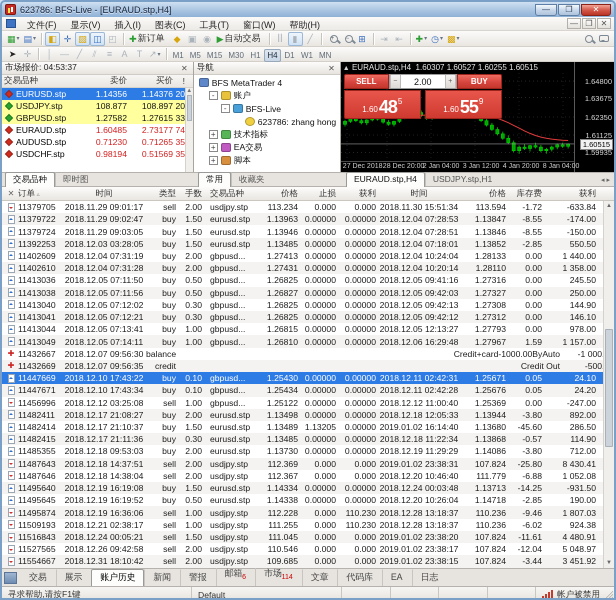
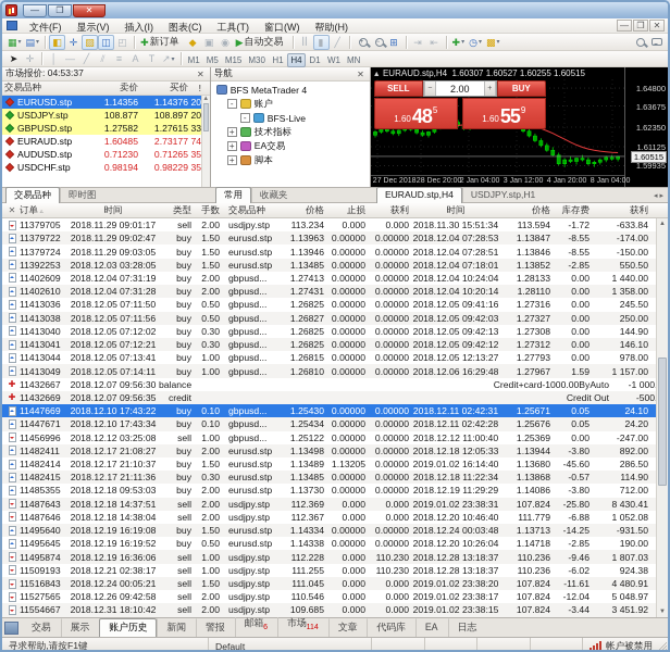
- 623786: BFS-Live - [EURAUD.stp,H4]
  —
  ❐
  ✕
  文件(F) 显示(V) 插入(I) 图表(C) 工具(T) 窗口(W) 帮助(H)
  —
  ❐
  ✕
  ▦
  ▤
  ◧
  ✛
  ▨
  ◫
  ◰
  ✚
  新订单
  ◆
  ▣
  ◉
  ▶
  自动交易
  ꟾꟾ
  ▮
  ╱
  ⊞
  ⇥
  ⇤
  ✚
  ◷
  ▩
  ➤
  ✛
  │
  —
  ╱
  ⫽
  ≡
  A
  T
  ↗
  M1 M5 M15 M30 H1 H4 D1 W1 MN
  市场报价: 04:53:37
  ✕
  交易品种
  卖价
  买价
  !
  EURUSD.stp
  1.14356
  1.14376
  20
  USDJPY.stp
  108.877
  108.897
  20
  GBPUSD.stp
  1.27582
  1.27615
  33
  EURAUD.stp
  1.60485
  2.73177
  74
  AUDUSD.stp
  0.71230
  0.71265
  35
  USDCHF.stp
  0.98194
- 0.51569
+ 0.98229
  35
  导航
  ✕
  BFS MetaTrader 4
  -
  账户
  -
  BFS-Live
- 623786: zhang hong
  +
  技术指标
  +
  EA交易
  +
  脚本
  EURAUD.stp,H4 1.60307 1.60527 1.60255 1.60515
  1.64800
  1.63675
  1.62350
  1.61125
  1.59935
  1.60515
  SELL
  2.00
  BUY
  1.60
  48
  5
  1.60
  55
  9
  交易品种
  即时图
  常用
  收藏夹
  EURAUD.stp,H4
  USDJPY.stp,H1
  ✕
  时间
  类型
  手数
  交易品种
  价格
  止损
  获利
  时间
  价格
  库存费
  获利
  11379705
  2018.11.29 09:01:17
  sell
  2.00
  usdjpy.stp
  113.234
  0.000
  0.000
  2018.11.30 15:51:34
  113.594
  -1.72
  -633.84
  11379722
  2018.11.29 09:02:47
  buy
  1.50
  eurusd.stp
  1.13963
  0.00000
  0.00000
  2018.12.04 07:28:53
  1.13847
  -8.55
  -174.00
  11379724
  2018.11.29 09:03:05
  buy
  1.50
  eurusd.stp
  1.13946
  0.00000
  0.00000
  2018.12.04 07:28:51
  1.13846
  -8.55
  -150.00
  11392253
  2018.12.03 03:28:05
  buy
  1.50
  eurusd.stp
  1.13485
  0.00000
  0.00000
  2018.12.04 07:18:01
  1.13852
  -2.85
  550.50
  11402609
  2018.12.04 07:31:19
  buy
  2.00
  gbpusd...
  1.27413
  0.00000
  0.00000
  2018.12.04 10:24:04
  1.28133
  0.00
  1 440.00
  11402610
  2018.12.04 07:31:28
  buy
  2.00
  gbpusd...
  1.27431
  0.00000
  0.00000
  2018.12.04 10:20:14
  1.28110
  0.00
  1 358.00
  11413036
  2018.12.05 07:11:50
  buy
  0.50
  gbpusd...
  1.26825
  0.00000
  0.00000
  2018.12.05 09:41:16
  1.27316
  0.00
  245.50
  11413038
  2018.12.05 07:11:56
  buy
  0.50
  gbpusd...
  1.26827
  0.00000
  0.00000
  2018.12.05 09:42:03
  1.27327
  0.00
  250.00
  11413040
  2018.12.05 07:12:02
  buy
  0.30
  gbpusd...
  1.26825
  0.00000
  0.00000
  2018.12.05 09:42:13
  1.27308
  0.00
  144.90
  11413041
  2018.12.05 07:12:21
  buy
  0.30
  gbpusd...
  1.26825
  0.00000
  0.00000
  2018.12.05 09:42:12
  1.27312
  0.00
  146.10
  11413044
  2018.12.05 07:13:41
  buy
  1.00
  gbpusd...
  1.26815
  0.00000
  0.00000
  2018.12.05 12:13:27
  1.27793
  0.00
  978.00
  11413049
  2018.12.05 07:14:11
  buy
  1.00
  gbpusd...
  1.26810
  0.00000
  0.00000
  2018.12.06 16:29:48
  1.27967
  1.59
  1 157.00
  ✚
  11432667
  2018.12.07 09:56:30
  balance
  Credit+card-1000.00ByAuto
  ✚
  11432669
  2018.12.07 09:56:35
  credit
  Credit Out
  11447669
  2018.12.10 17:43:22
  buy
  0.10
  gbpusd...
  1.25430
  0.00000
  0.00000
  2018.12.11 02:42:31
  1.25671
  0.05
  24.10
  11447671
  2018.12.10 17:43:34
  buy
  0.10
  gbpusd...
  1.25434
  0.00000
  0.00000
  2018.12.11 02:42:28
  1.25676
  0.05
  24.20
  11456996
  2018.12.12 03:25:08
  sell
  1.00
  gbpusd...
  1.25122
  0.00000
  0.00000
  2018.12.12 11:00:40
  1.25369
  0.00
  -247.00
  11482411
  2018.12.17 21:08:27
  buy
  2.00
  eurusd.stp
  1.13498
  0.00000
  0.00000
  2018.12.18 12:05:33
  1.13944
  -3.80
  892.00
  11482414
  2018.12.17 21:10:37
  buy
  1.50
  eurusd.stp
  1.13489
  1.13205
  0.00000
  2019.01.02 16:14:40
  1.13680
  -45.60
  286.50
  11482415
  2018.12.17 21:11:36
  buy
  0.30
  eurusd.stp
  1.13485
  0.00000
  0.00000
  2018.12.18 11:22:34
  1.13868
  -0.57
  114.90
  11485355
  2018.12.18 09:53:03
  buy
  2.00
  eurusd.stp
  1.13730
  0.00000
  0.00000
  2018.12.19 11:29:29
  1.14086
  -3.80
  712.00
  11487643
  2018.12.18 14:37:51
  sell
  2.00
  usdjpy.stp
  112.369
  0.000
  0.000
  2019.01.02 23:38:31
  107.824
  -25.80
  8 430.41
  11487646
  2018.12.18 14:38:04
  sell
  2.00
  usdjpy.stp
  112.367
  0.000
  0.000
  2018.12.20 10:46:40
  111.779
  -6.88
  1 052.08
  11495640
  2018.12.19 16:19:08
  buy
  1.50
  eurusd.stp
  1.14334
  0.00000
  0.00000
  2018.12.24 00:03:48
  1.13713
  -14.25
  -931.50
  11495645
  2018.12.19 16:19:52
  buy
  0.50
  eurusd.stp
  1.14338
  0.00000
  0.00000
  2018.12.20 10:26:04
  1.14718
  -2.85
  190.00
  11495874
  2018.12.19 16:36:06
  sell
  1.00
  usdjpy.stp
  112.228
  0.000
  110.230
  2018.12.28 13:18:37
  110.236
  -9.46
  1 807.03
  11509193
  2018.12.21 02:38:17
  sell
  1.00
  usdjpy.stp
  111.255
  0.000
  110.230
  2018.12.28 13:18:37
  110.236
  -6.02
  924.38
  11516843
  2018.12.24 00:05:21
  sell
  1.50
  usdjpy.stp
  111.045
  0.000
  0.000
  2019.01.02 23:38:20
  107.824
  -11.61
  4 480.91
  11527565
  2018.12.26 09:42:58
  sell
  2.00
  usdjpy.stp
  110.546
  0.000
  0.000
  2019.01.02 23:38:17
  107.824
  -12.04
  5 048.97
  11554667
  2018.12.31 18:10:42
  sell
  2.00
  usdjpy.stp
  109.685
  0.000
  0.000
  2019.01.02 23:38:15
  107.824
  -3.44
  3 451.92
  交易
  展示
  账户历史
  新闻
  警报
  文章
  代码库
  EA
  日志
  寻求帮助,请按F1键
  Default
  帐户被禁用
